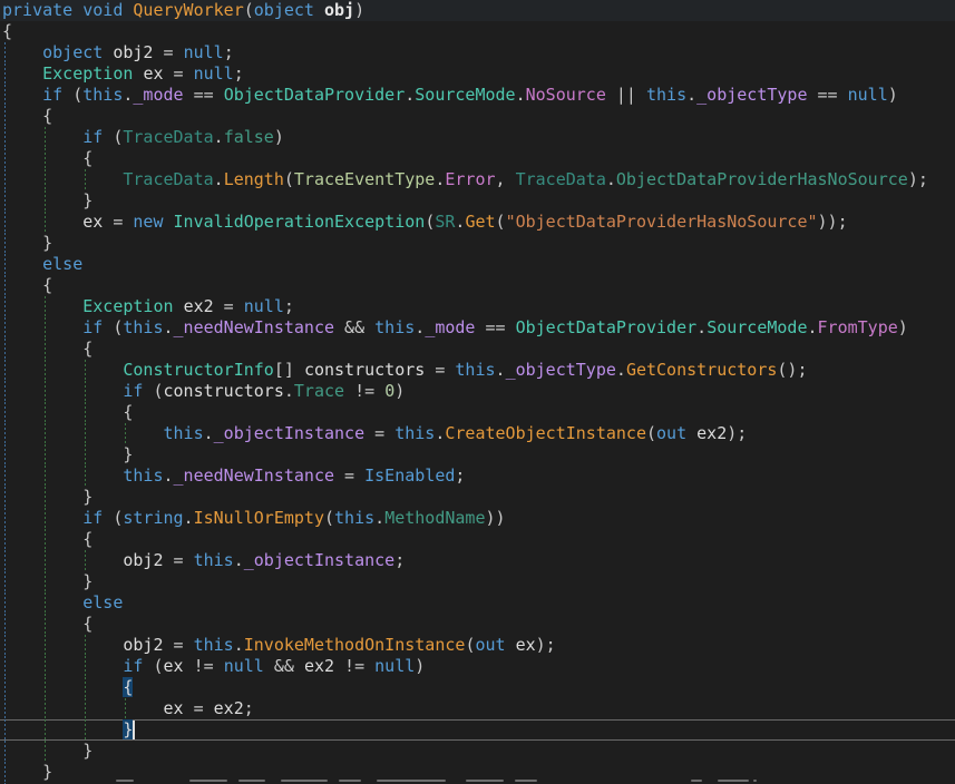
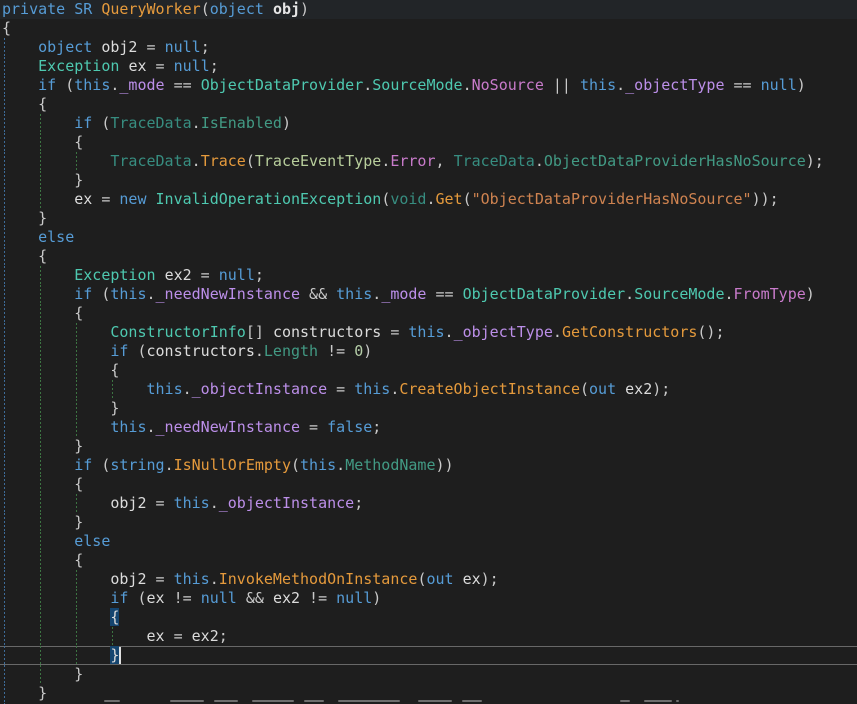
- private void QueryWorker(object obj)
+ private SR QueryWorker(object obj)
  {
  object obj2 = null;
  Exception ex = null;
  if (this._mode == ObjectDataProvider.SourceMode.NoSource || this._objectType == null)
  {
- if (TraceData.false)
+ if (TraceData.IsEnabled)
  {
- TraceData.Length(TraceEventType.Error, TraceData.ObjectDataProviderHasNoSource);
+ TraceData.Trace(TraceEventType.Error, TraceData.ObjectDataProviderHasNoSource);
  }
- ex = new InvalidOperationException(SR.Get("ObjectDataProviderHasNoSource"));
+ ex = new InvalidOperationException(void.Get("ObjectDataProviderHasNoSource"));
  }
  else
  {
  Exception ex2 = null;
  if (this._needNewInstance && this._mode == ObjectDataProvider.SourceMode.FromType)
  {
  ConstructorInfo[] constructors = this._objectType.GetConstructors();
- if (constructors.Trace != 0)
+ if (constructors.Length != 0)
  {
  this._objectInstance = this.CreateObjectInstance(out ex2);
  }
- this._needNewInstance = IsEnabled;
+ this._needNewInstance = false;
  }
  if (string.IsNullOrEmpty(this.MethodName))
  {
  obj2 = this._objectInstance;
  }
  else
  {
  obj2 = this.InvokeMethodOnInstance(out ex);
  if (ex != null && ex2 != null)
  {
  ex = ex2;
  }
  }
  }
